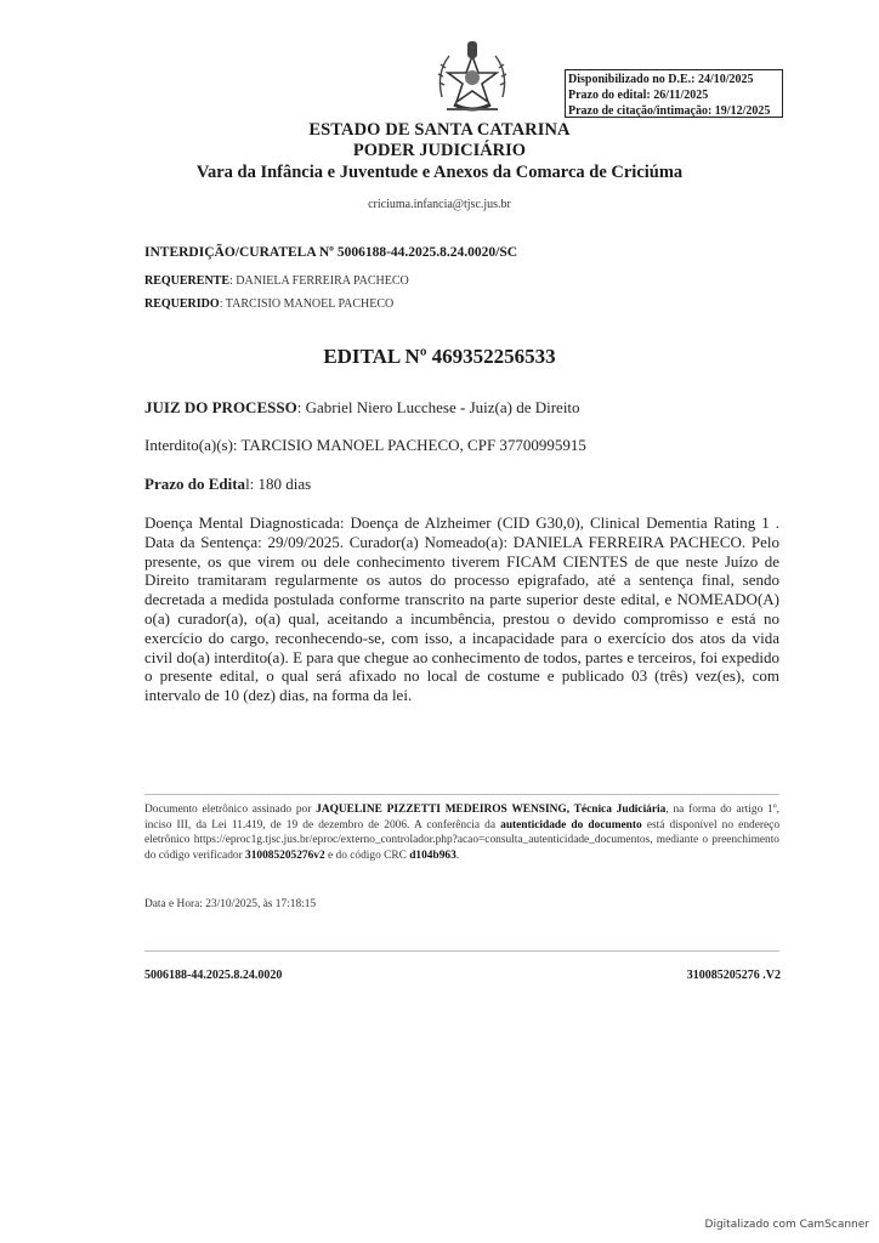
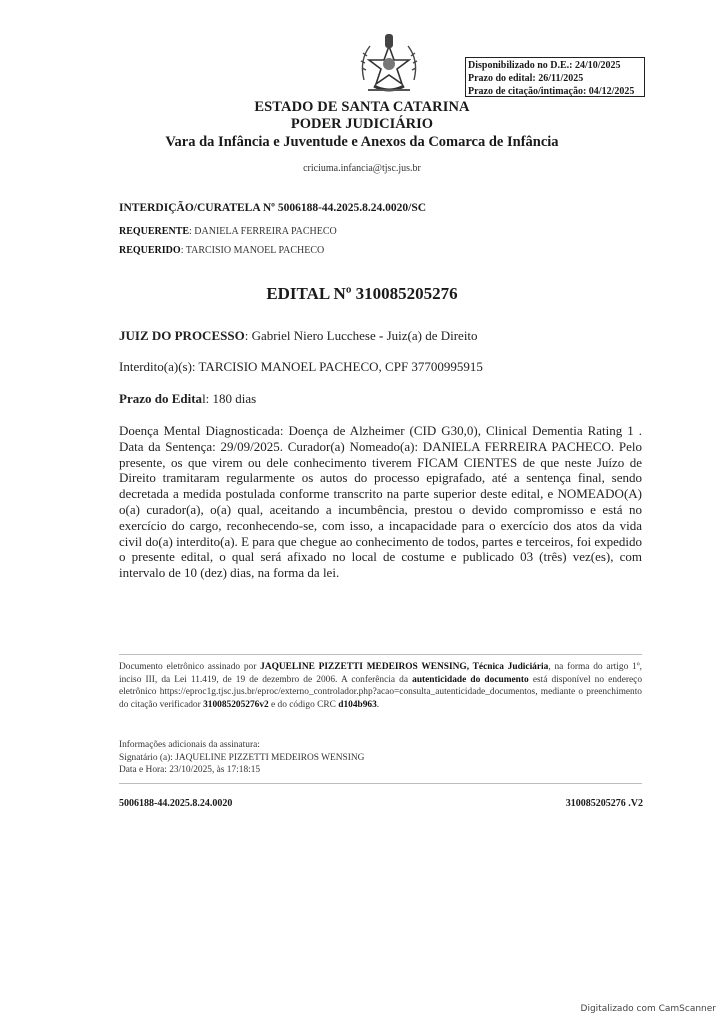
  Disponibilizado no D.E.: 24/10/2025
  Prazo do edital: 26/11/2025
- Prazo de citação/intimação: 19/12/2025
+ Prazo de citação/intimação: 04/12/2025
  ESTADO DE SANTA CATARINA
  PODER JUDICIÁRIO
- Vara da Infância e Juventude e Anexos da Comarca de Criciúma
+ Vara da Infância e Juventude e Anexos da Comarca de Infância
  criciuma.infancia@tjsc.jus.br
  INTERDIÇÃO/CURATELA Nº 5006188-44.2025.8.24.0020/SC
  REQUERENTE: DANIELA FERREIRA PACHECO
  REQUERIDO: TARCISIO MANOEL PACHECO
- EDITAL Nº 469352256533
+ EDITAL Nº 310085205276
  JUIZ DO PROCESSO: Gabriel Niero Lucchese - Juiz(a) de Direito
  Interdito(a)(s): TARCISIO MANOEL PACHECO, CPF 37700995915
  Prazo do Edital: 180 dias
  Doença Mental Diagnosticada: Doença de Alzheimer (CID G30,0), Clinical Dementia Rating 1 . Data da Sentença: 29/09/2025. Curador(a) Nomeado(a): DANIELA FERREIRA PACHECO. Pelo presente, os que virem ou dele conhecimento tiverem FICAM CIENTES de que neste Juízo de Direito tramitaram regularmente os autos do processo epigrafado, até a sentença final, sendo decretada a medida postulada conforme transcrito na parte superior deste edital, e NOMEADO(A) o(a) curador(a), o(a) qual, aceitando a incumbência, prestou o devido compromisso e está no exercício do cargo, reconhecendo-se, com isso, a incapacidade para o exercício dos atos da vida civil do(a) interdito(a). E para que chegue ao conhecimento de todos, partes e terceiros, foi expedido o presente edital, o qual será afixado no local de costume e publicado 03 (três) vez(es), com intervalo de 10 (dez) dias, na forma da lei.
- Documento eletrônico assinado por JAQUELINE PIZZETTI MEDEIROS WENSING, Técnica Judiciária, na forma do artigo 1º, inciso III, da Lei 11.419, de 19 de dezembro de 2006. A conferência da autenticidade do documento está disponível no endereço eletrônico https://eproc1g.tjsc.jus.br/eproc/externo_controlador.php?acao=consulta_autenticidade_documentos, mediante o preenchimento do código verificador 310085205276v2 e do código CRC d104b963.
+ Documento eletrônico assinado por JAQUELINE PIZZETTI MEDEIROS WENSING, Técnica Judiciária, na forma do artigo 1º, inciso III, da Lei 11.419, de 19 de dezembro de 2006. A conferência da autenticidade do documento está disponível no endereço eletrônico https://eproc1g.tjsc.jus.br/eproc/externo_controlador.php?acao=consulta_autenticidade_documentos, mediante o preenchimento do citação verificador 310085205276v2 e do código CRC d104b963.
+ Informações adicionais da assinatura:
+ Signatário (a): JAQUELINE PIZZETTI MEDEIROS WENSING
  Data e Hora: 23/10/2025, às 17:18:15
  5006188-44.2025.8.24.0020
  310085205276 .V2
  Digitalizado com CamScanner
